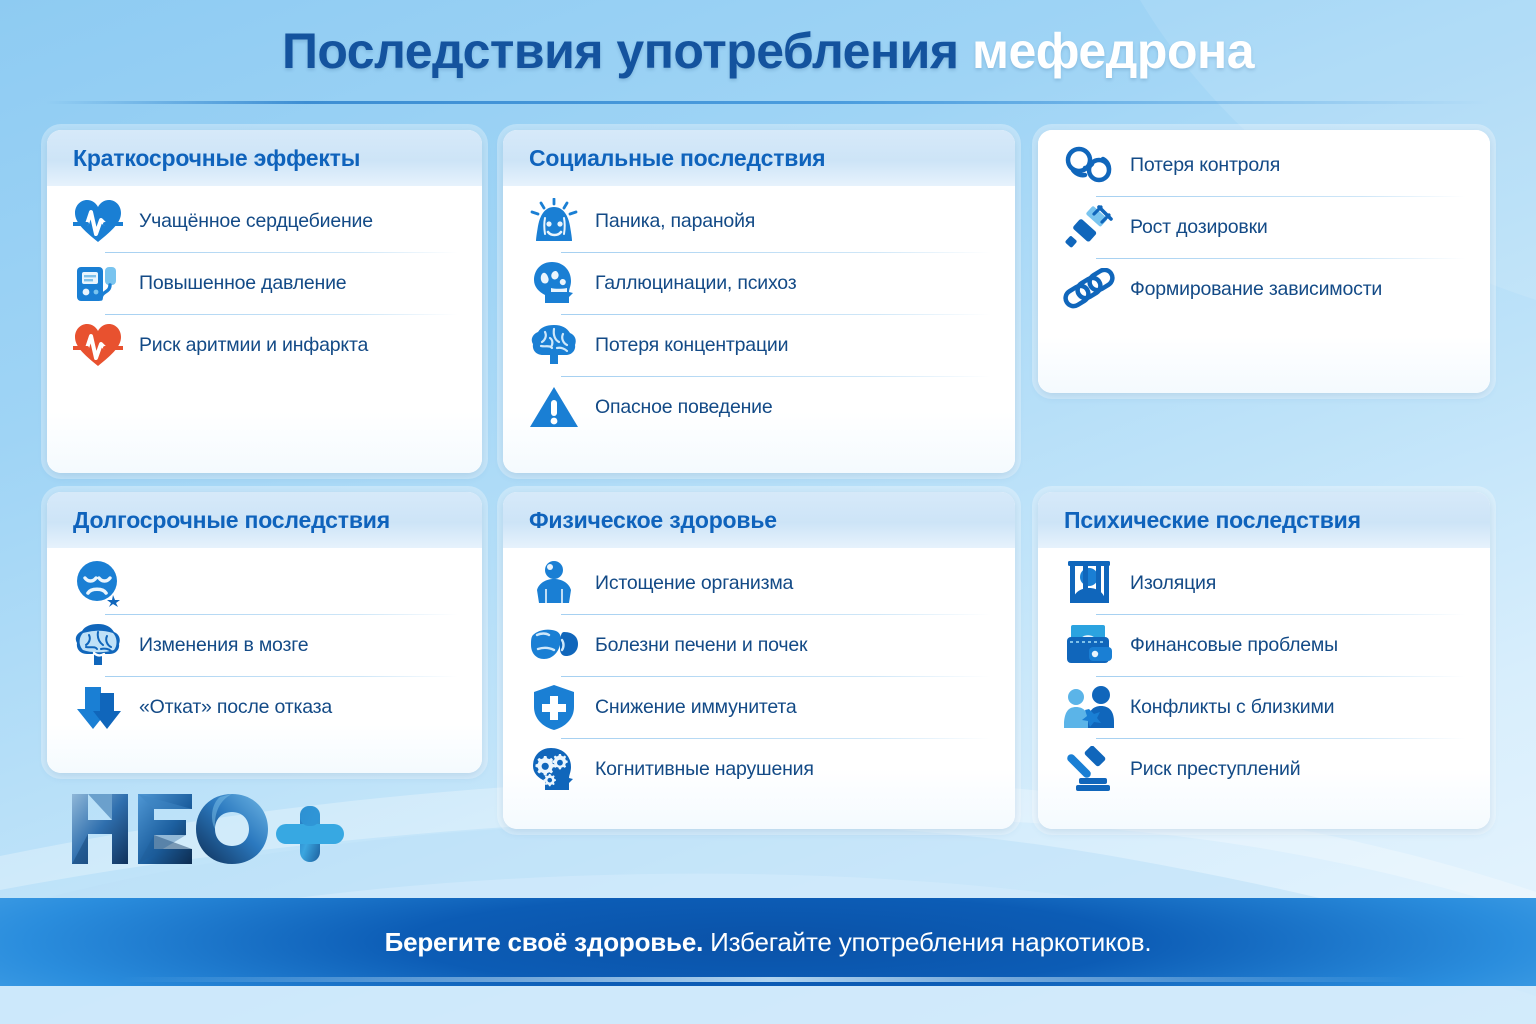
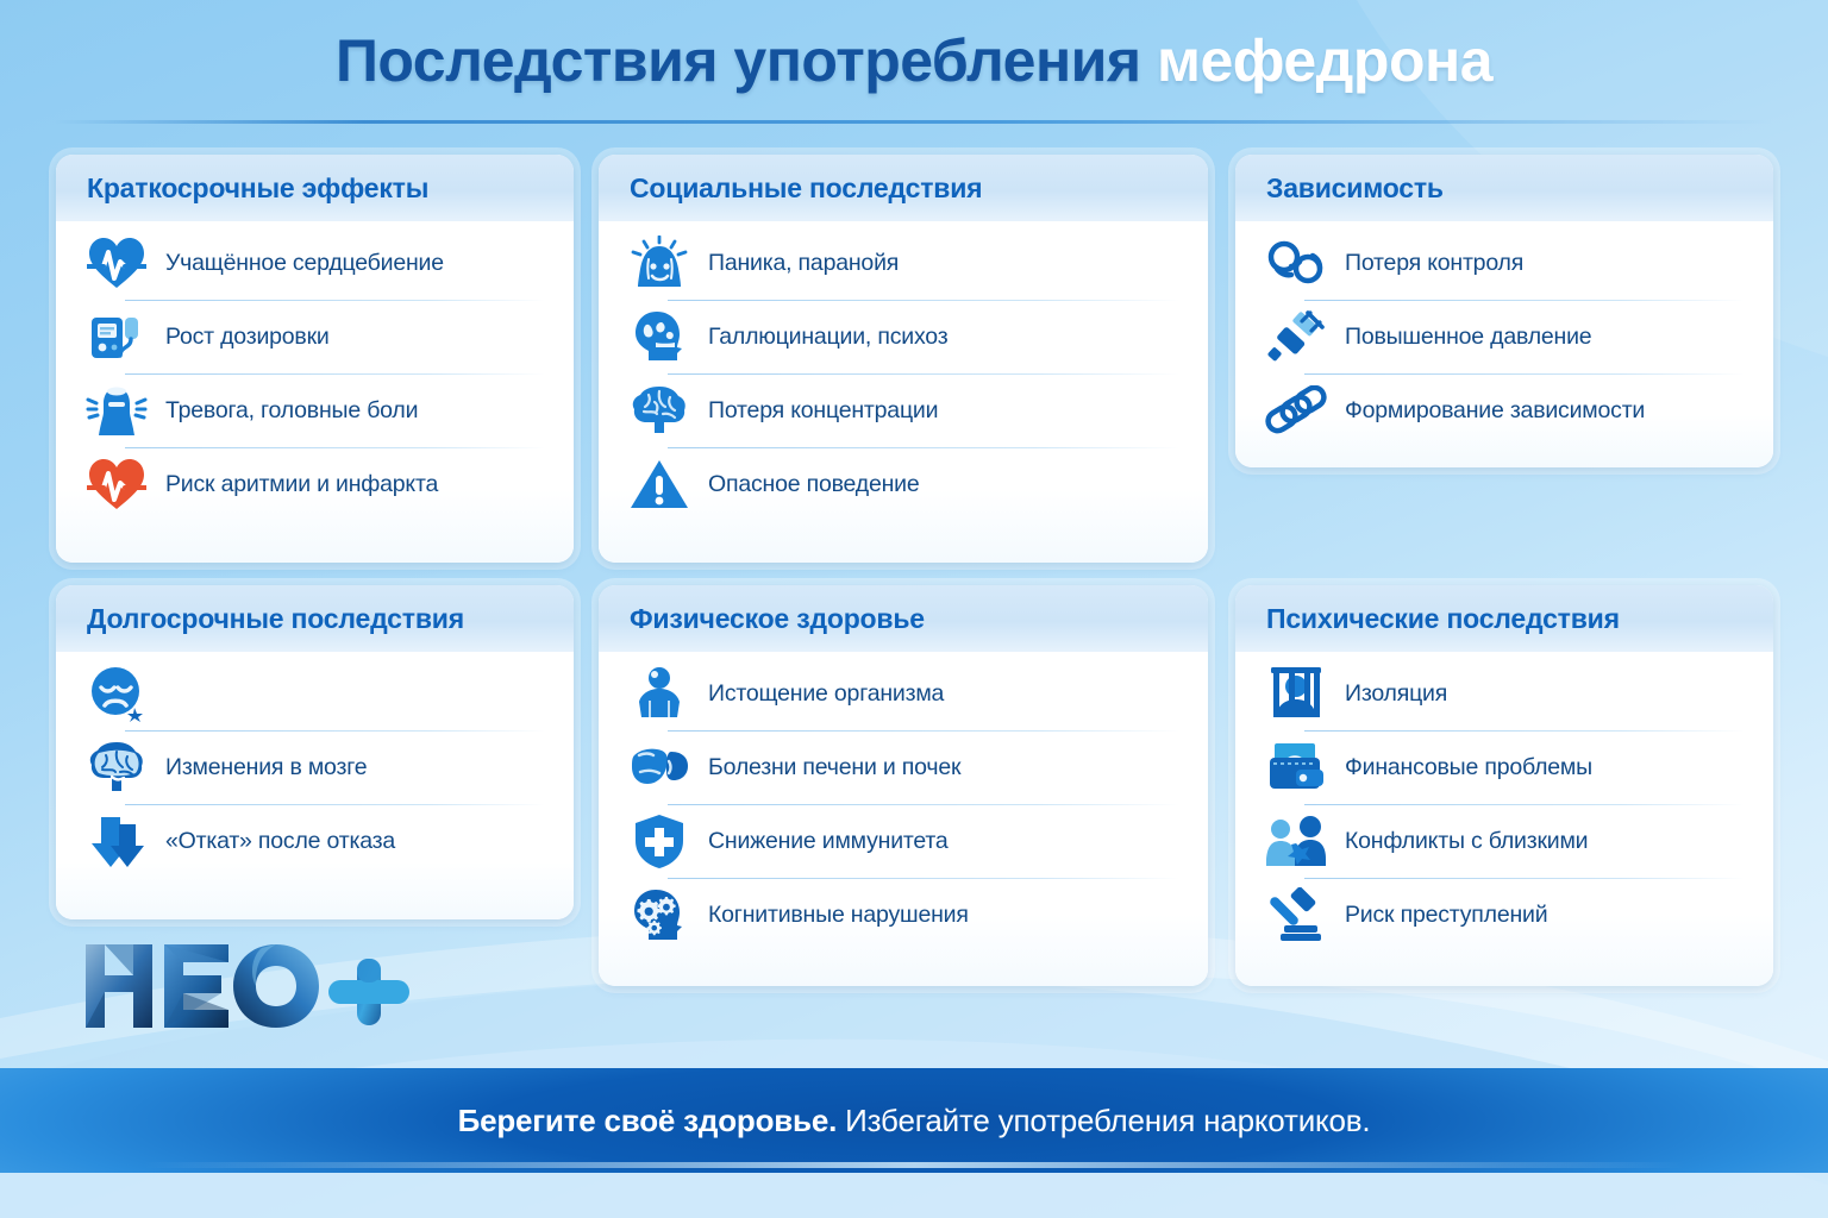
  Последствия употребления мефедрона
  Краткосрочные эффекты
  Учащённое сердцебиение
- Повышенное давление
+ Рост дозировки
+ Тревога, головные боли
  Риск аритмии и инфаркта
  Социальные последствия
  Паника, паранойя
  Галлюцинации, психоз
  Потеря концентрации
  Опасное поведение
+ Зависимость
  Потеря контроля
- Рост дозировки
+ Повышенное давление
  Формирование зависимости
  Долгосрочные последствия
  Изменения в мозге
  «Откат» после отказа
  Физическое здоровье
  Истощение организма
  Болезни печени и почек
  Снижение иммунитета
  Когнитивные нарушения
  Психические последствия
  Изоляция
  Финансовые проблемы
  Конфликты с близкими
  Риск преступлений
  Берегите своё здоровье. Избегайте употребления наркотиков.
